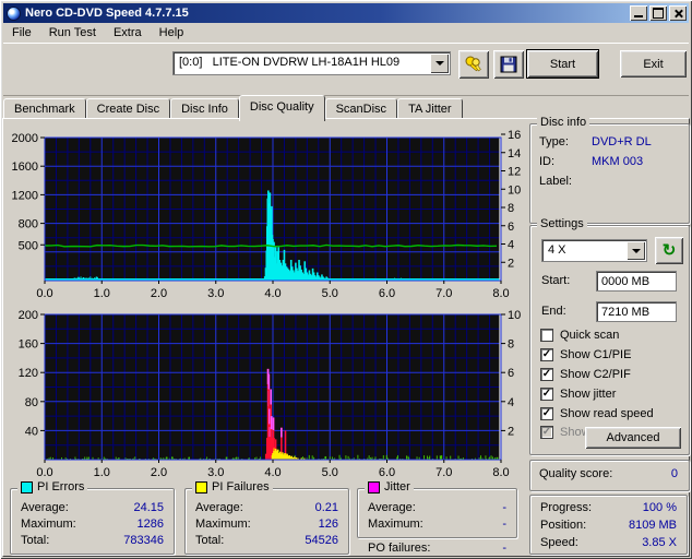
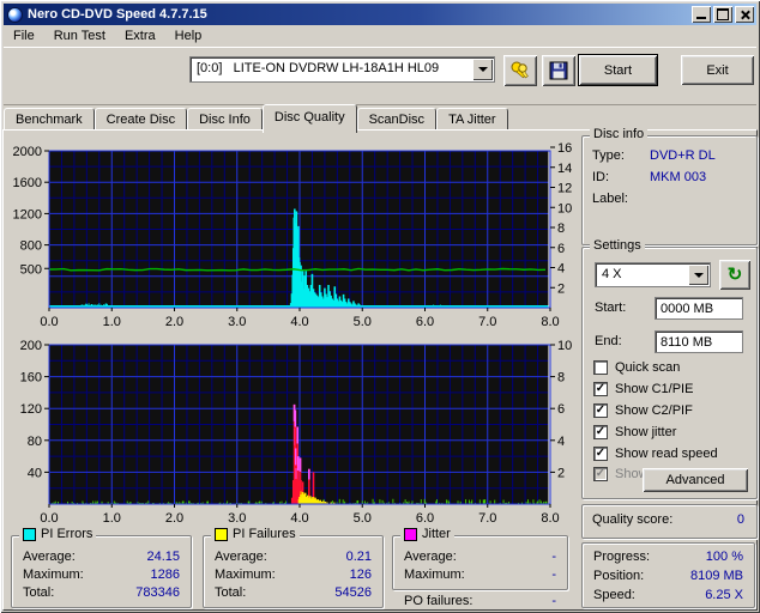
  Nero CD-DVD Speed 4.7.7.15
  File
  Run Test
  Extra
  Help
  [0:0] LITE-ON DVDRW LH-18A1H HL09
  Start
  Exit
  Benchmark Create Disc Disc Info Disc Quality ScanDisc TA Jitter
  500
  800
  1200
  1600
  2000
  0.0
  1.0
  2.0
  3.0
  4.0
  5.0
  6.0
  7.0
  8.0
  2
  4
  6
  8
  10
  12
  14
  16
  40
  80
  120
  160
  200
  0.0
  1.0
  2.0
  3.0
  4.0
  5.0
  6.0
  7.0
  8.0
  2
  4
  6
  8
  10
  Disc info
  Type:
  DVD+R DL
  ID:
  MKM 003
  Label:
  Settings
  4 X
  ↻
  Start:
  0000 MB
  End:
- 7210 MB
+ 8110 MB
  Quick scan
  ✓
  Show C1/PIE
  ✓
  Show C2/PIF
  ✓
  Show jitter
  ✓
  Show read speed
  ✓
  Advanced
  Quality score:
  0
  Progress:
  100 %
  Position:
  8109 MB
  Speed:
- 3.85 X
+ 6.25 X
  PI Errors
  Average:
  24.15
  Maximum:
  1286
  Total:
  783346
  PI Failures
  Average:
  0.21
  Maximum:
  126
  Total:
  54526
  Jitter
  Average:
  -
  Maximum:
  -
  PO failures:
  -
